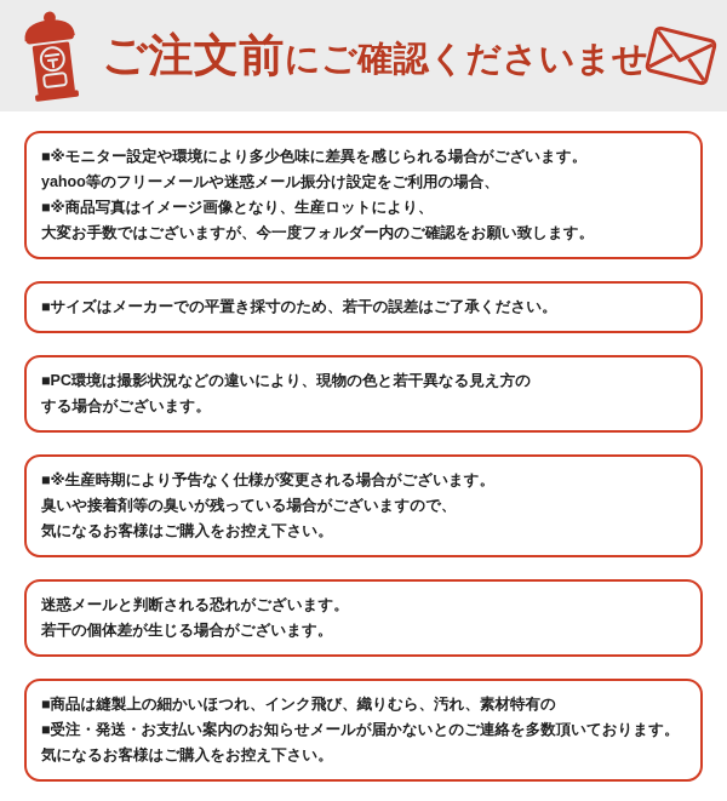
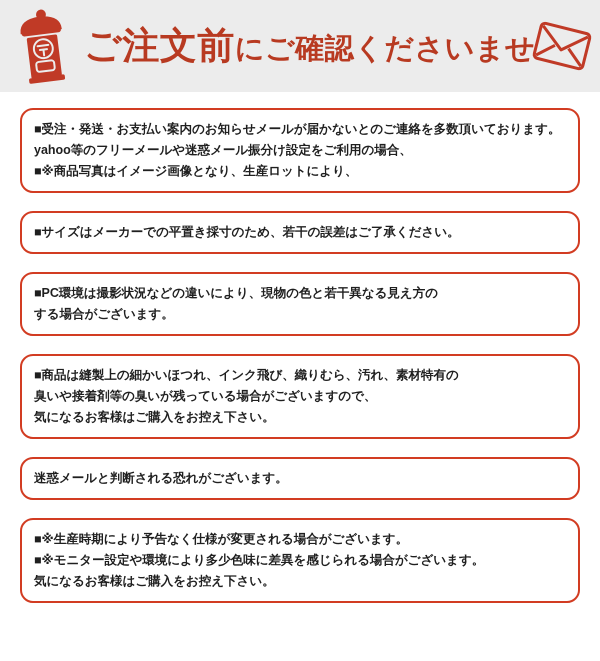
  ご注文前にご確認くださいませ
- ■※モニター設定や環境により多少色味に差異を感じられる場合がございます。
+ ■受注・発送・お支払い案内のお知らせメールが届かないとのご連絡を多数頂いております。
  yahoo等のフリーメールや迷惑メール振分け設定をご利用の場合、
  ■※商品写真はイメージ画像となり、生産ロットにより、
- 大変お手数ではございますが、今一度フォルダー内のご確認をお願い致します。
  ■サイズはメーカーでの平置き採寸のため、若干の誤差はご了承ください。
  ■PC環境は撮影状況などの違いにより、現物の色と若干異なる見え方の
  する場合がございます。
- ■※生産時期により予告なく仕様が変更される場合がございます。
+ ■商品は縫製上の細かいほつれ、インク飛び、織りむら、汚れ、素材特有の
  臭いや接着剤等の臭いが残っている場合がございますので、
  気になるお客様はご購入をお控え下さい。
  迷惑メールと判断される恐れがございます。
- 若干の個体差が生じる場合がございます。
- ■商品は縫製上の細かいほつれ、インク飛び、織りむら、汚れ、素材特有の
+ ■※生産時期により予告なく仕様が変更される場合がございます。
- ■受注・発送・お支払い案内のお知らせメールが届かないとのご連絡を多数頂いております。
+ ■※モニター設定や環境により多少色味に差異を感じられる場合がございます。
  気になるお客様はご購入をお控え下さい。
